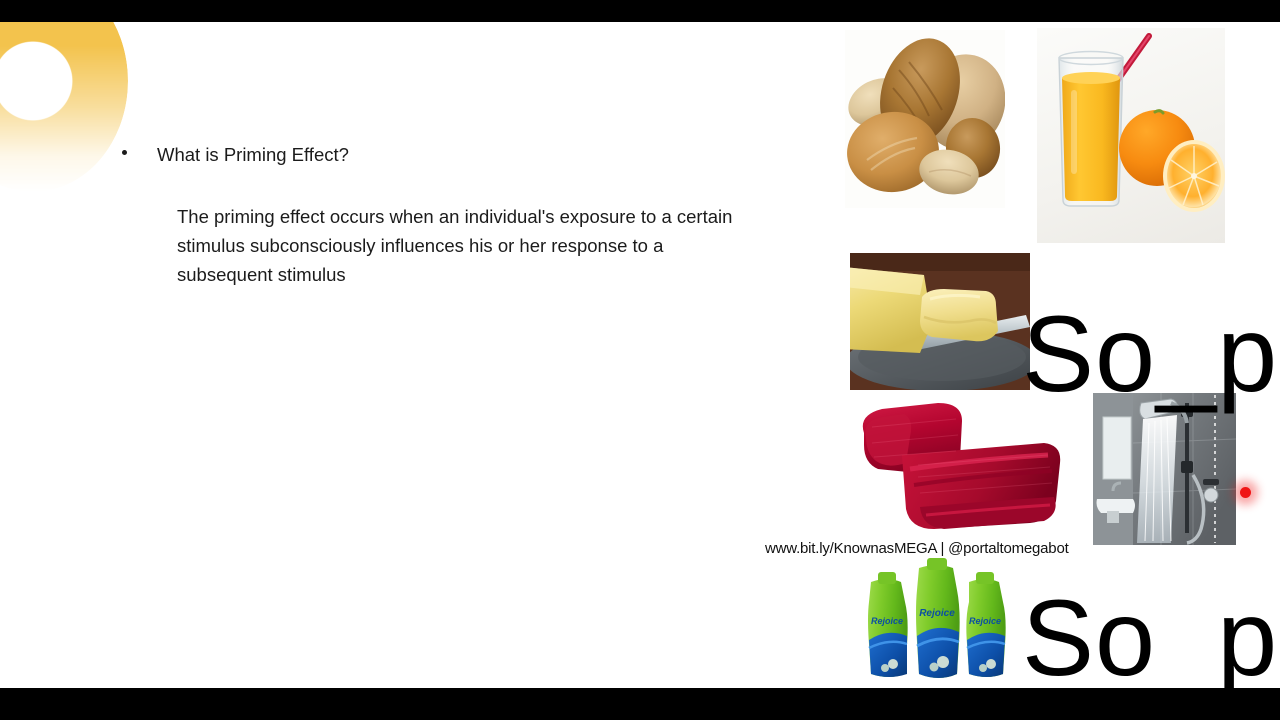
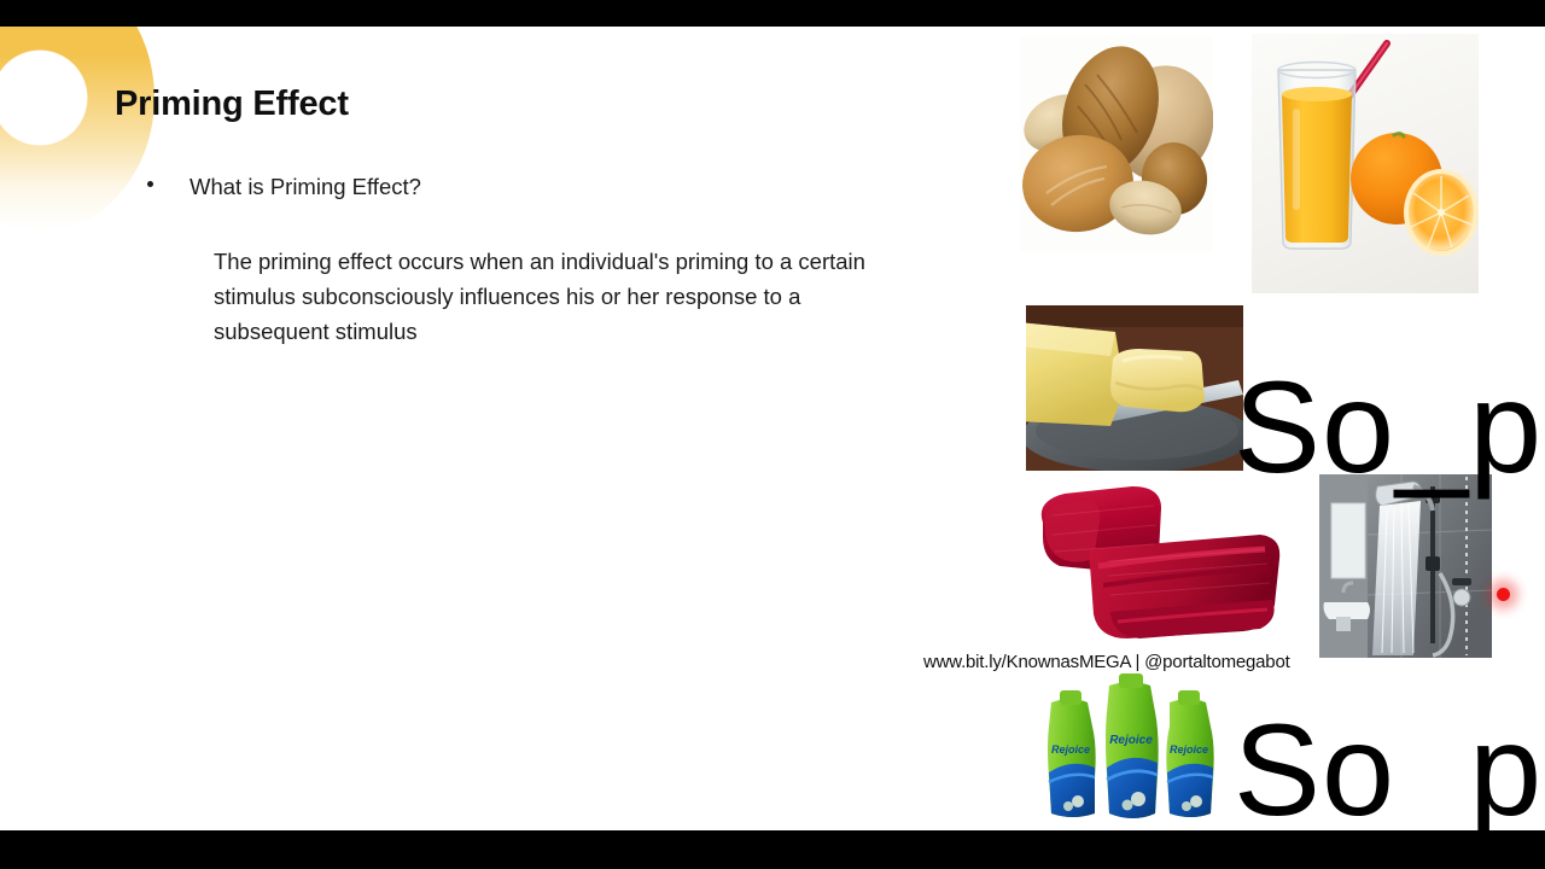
+ Priming Effect
  What is Priming Effect?
- The priming effect occurs when an individual's exposure to a certain stimulus subconsciously influences his or her response to a subsequent stimulus
+ The priming effect occurs when an individual's priming to a certain stimulus subconsciously influences his or her response to a subsequent stimulus
  Rejoice
  Rejoice
  Rejoice
  So_p
  So_p
  www.bit.ly/KnownasMEGA | @portaltomegabot
